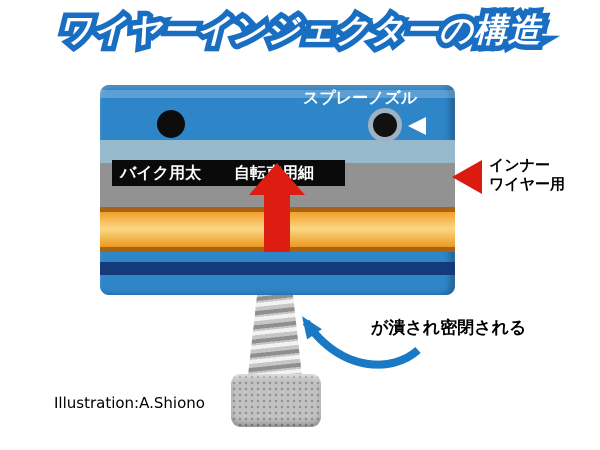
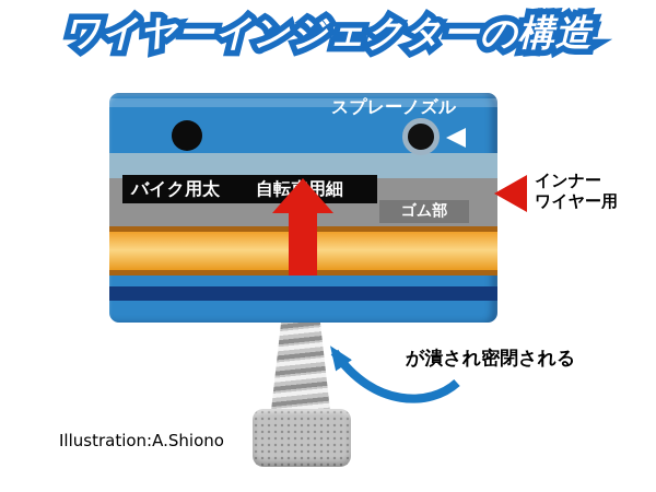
  ワイヤーインジェクターの構造
  スプレーノズル
  バイク用太
  自転車用細
+ ゴム部
  インナー
  ワイヤー用
  が潰され密閉される
  Illustration:A.Shiono
